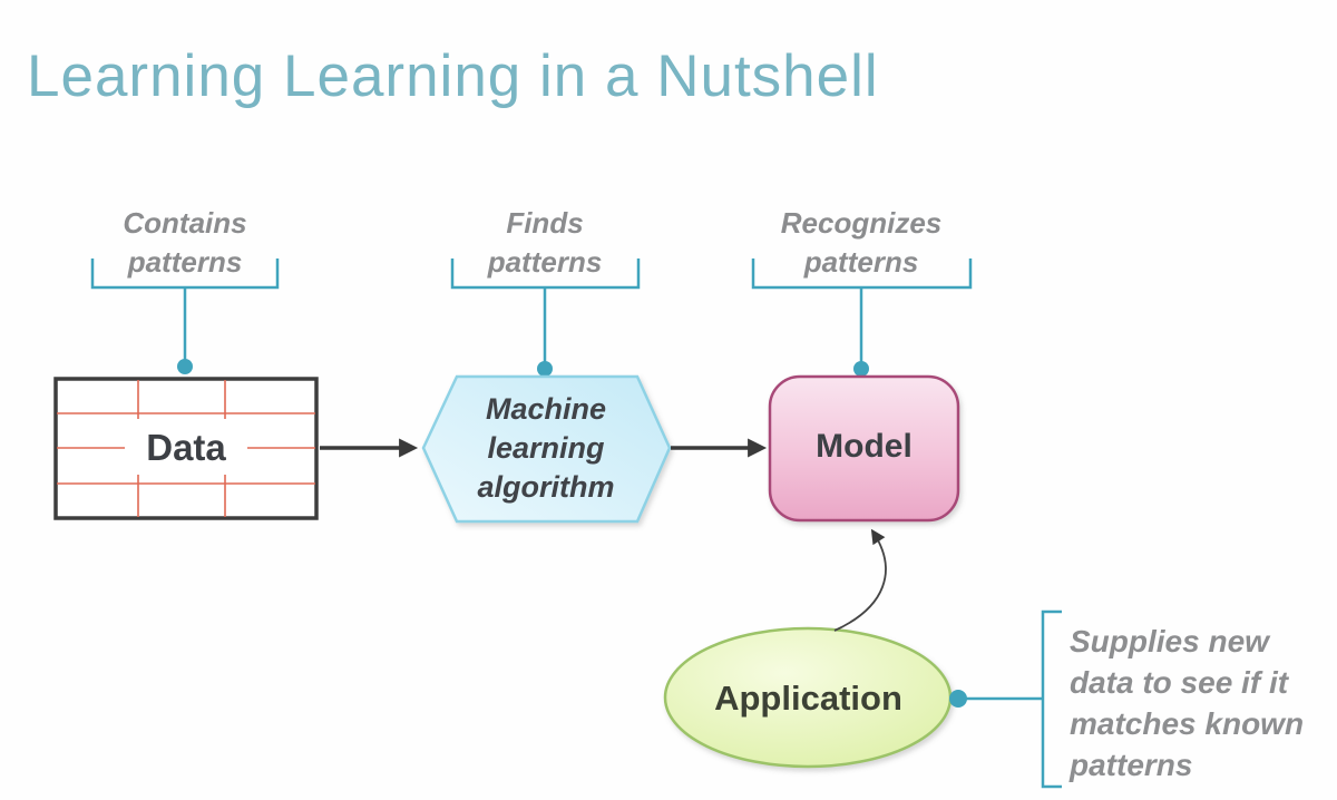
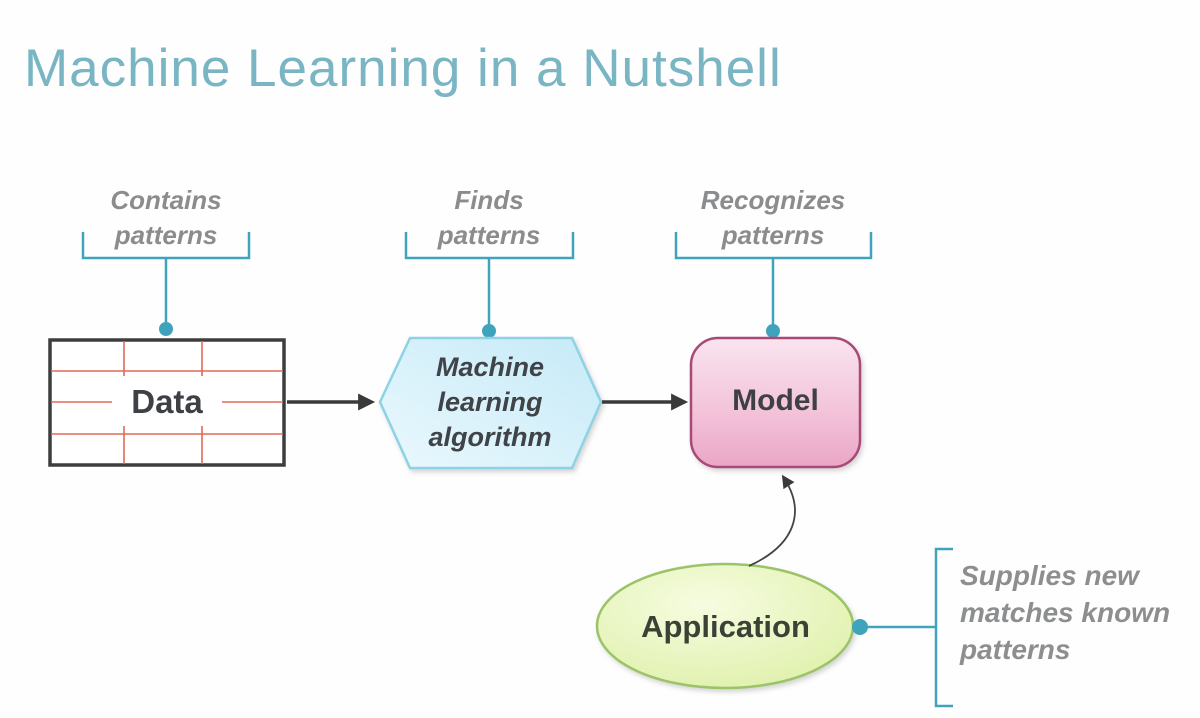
- Learning Learning in a Nutshell
+ Machine Learning in a Nutshell
  Contains patterns
  Finds patterns
  Recognizes patterns
  Data
  Machine learning algorithm
  Model
  Application
  Supplies new
- data to see if it
  matches known
  patterns
